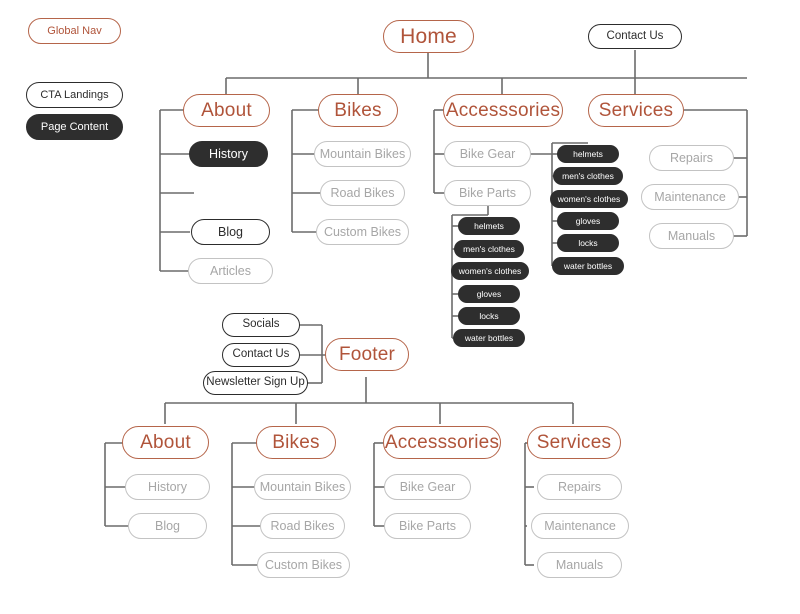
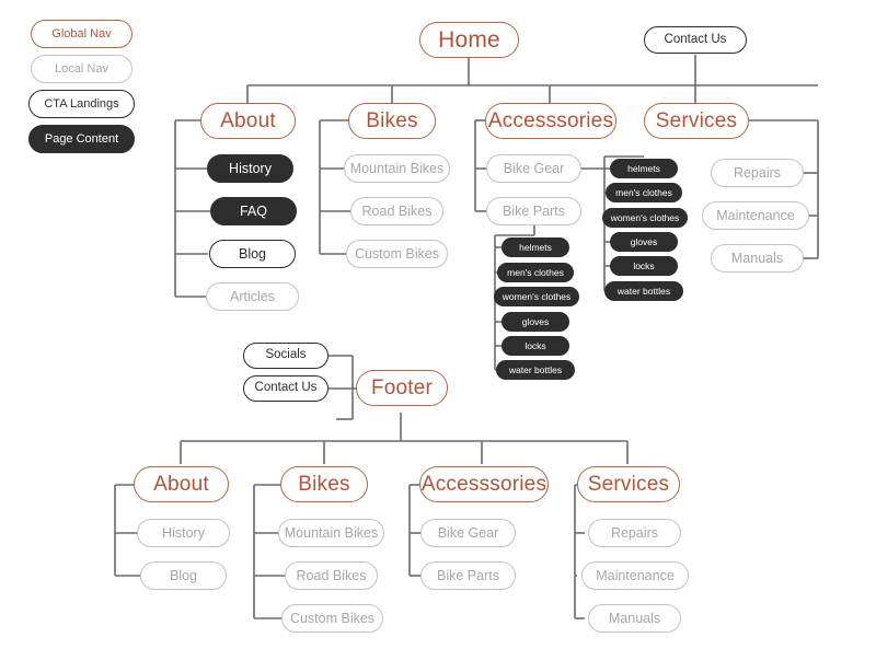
  Global Nav
+ Local Nav
  CTA Landings
  Page Content
  Home
  Contact Us
  About
  History
+ FAQ
  Blog
  Articles
  Bikes
  Mountain Bikes
  Road Bikes
  Custom Bikes
  Accesssories
  Bike Gear
  Bike Parts
  helmets
  men's clothes
  women's clothes
  gloves
  locks
  water bottles
  helmets
  men's clothes
  women's clothes
  gloves
  locks
  water bottles
  Services
  Repairs
  Maintenance
  Manuals
  Footer
  Socials
  Contact Us
- Newsletter Sign Up
  About
  History
  Blog
  Bikes
  Mountain Bikes
  Road Bikes
  Custom Bikes
  Accesssories
  Bike Gear
  Bike Parts
  Services
  Repairs
  Maintenance
  Manuals
